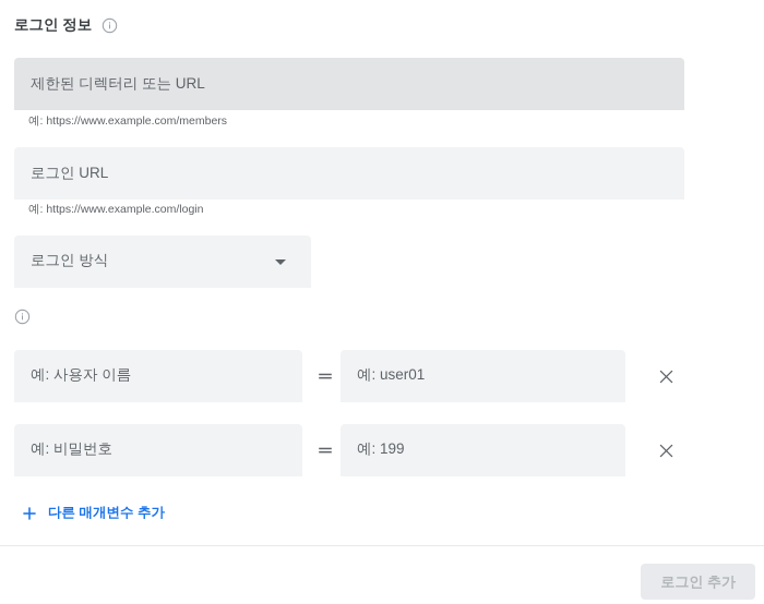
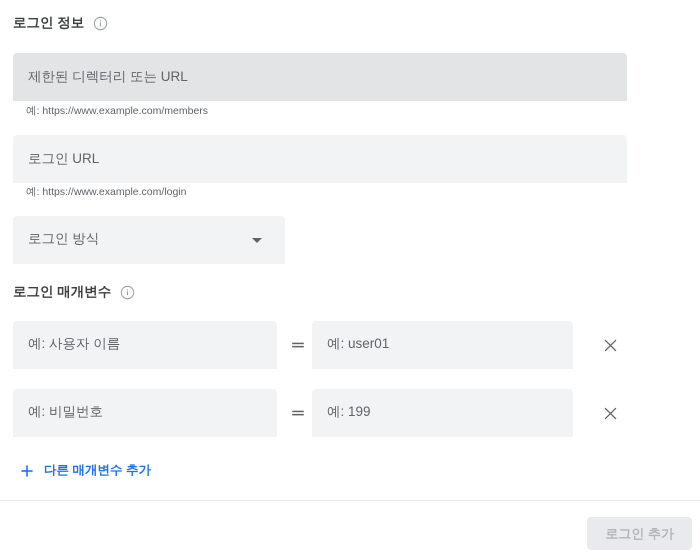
  로그인 정보
  제한된 디렉터리 또는 URL
  예: https://www.example.com/members
  로그인 URL
  예: https://www.example.com/login
  로그인 방식
+ 로그인 매개변수
  예: 사용자 이름
  예: user01
  예: 비밀번호
  예: 199
  다른 매개변수 추가
  로그인 추가
